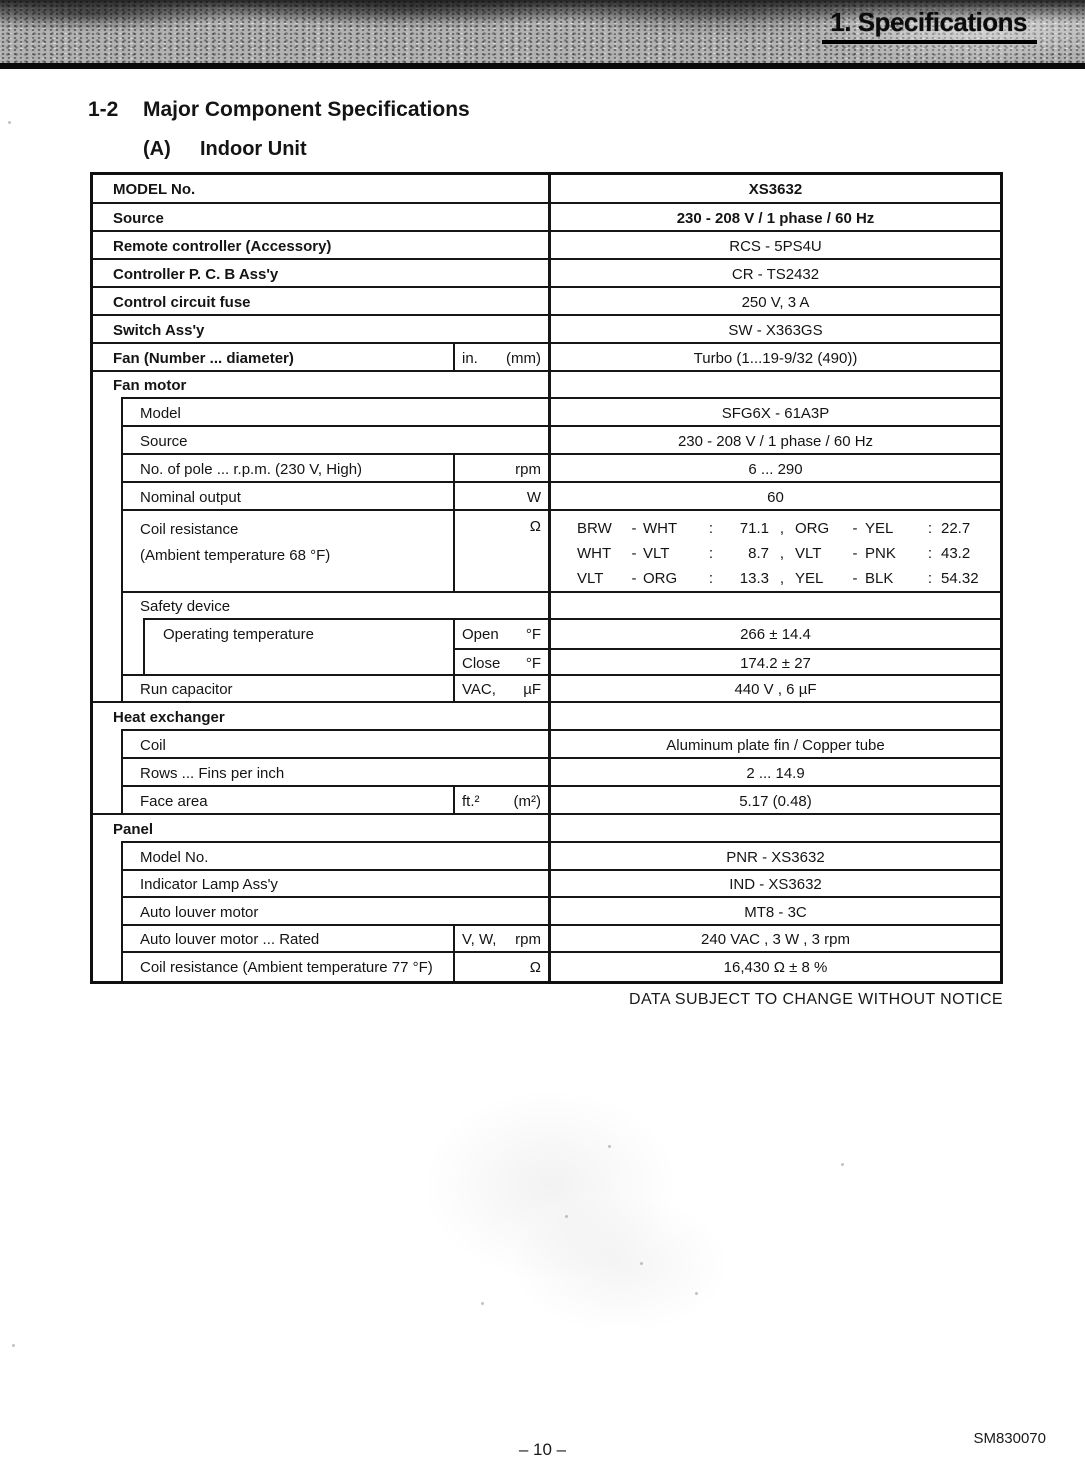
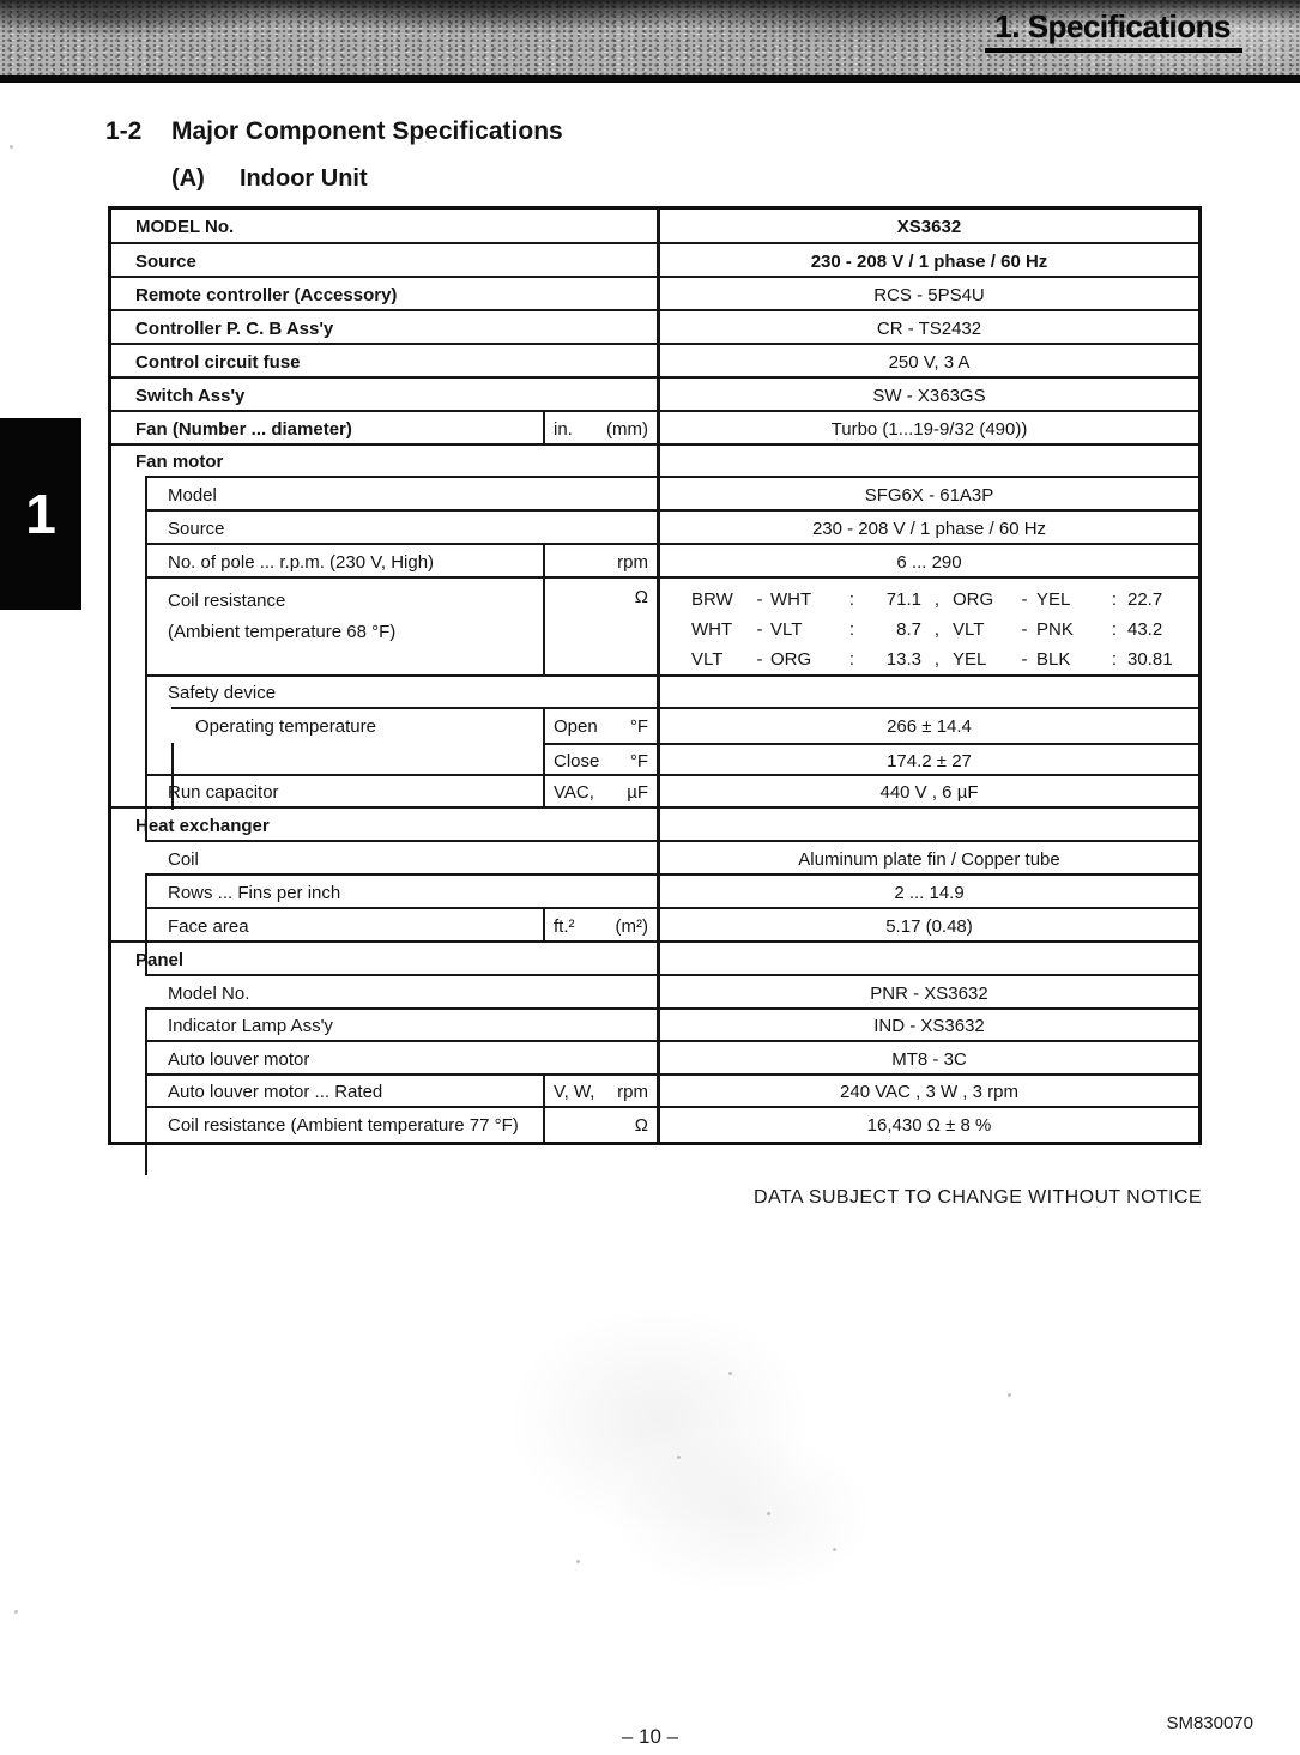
  1. Specifications
+ 1
  1-2
  Major Component Specifications
  (A)
  Indoor Unit
  MODEL No.
  XS3632
  Source
  230 - 208 V / 1 phase / 60 Hz
  Remote controller (Accessory)
  RCS - 5PS4U
  Controller P. C. B Ass'y
  CR - TS2432
  Control circuit fuse
  250 V, 3 A
  Switch Ass'y
  SW - X363GS
  Fan (Number ... diameter)
  in.
  (mm)
  Turbo (1...19-9/32 (490))
  Fan motor
  Model
  SFG6X - 61A3P
  Source
  230 - 208 V / 1 phase / 60 Hz
  No. of pole ... r.p.m. (230 V, High)
  rpm
  6 ... 290
- Nominal output
- W
- 60
  Coil resistance
  (Ambient temperature 68 °F)
  Ω
  BRW
  -
  WHT
  :
  71.1
  ,
  ORG
  -
  YEL
  :
  22.7
  WHT
  -
  VLT
  :
  8.7
  ,
  VLT
  -
  PNK
  :
  43.2
  VLT
  -
  ORG
  :
  13.3
  ,
  YEL
  -
  BLK
  :
- 54.32
+ 30.81
  Safety device
  Operating temperature
  Open
  °F
  Close
  °F
  266 ± 14.4
  174.2 ± 27
  Run capacitor
  VAC,
  µF
  440 V , 6 µF
  Heat exchanger
  Coil
  Aluminum plate fin / Copper tube
  Rows ... Fins per inch
  2 ... 14.9
  Face area
  ft.²
  (m²)
  5.17 (0.48)
  Panel
  Model No.
  PNR - XS3632
  Indicator Lamp Ass'y
  IND - XS3632
  Auto louver motor
  MT8 - 3C
  Auto louver motor ... Rated
  V, W,
  rpm
  240 VAC , 3 W , 3 rpm
  Coil resistance (Ambient temperature 77 °F)
  Ω
  16,430 Ω ± 8 %
  DATA SUBJECT TO CHANGE WITHOUT NOTICE
  SM830070
  – 10 –
